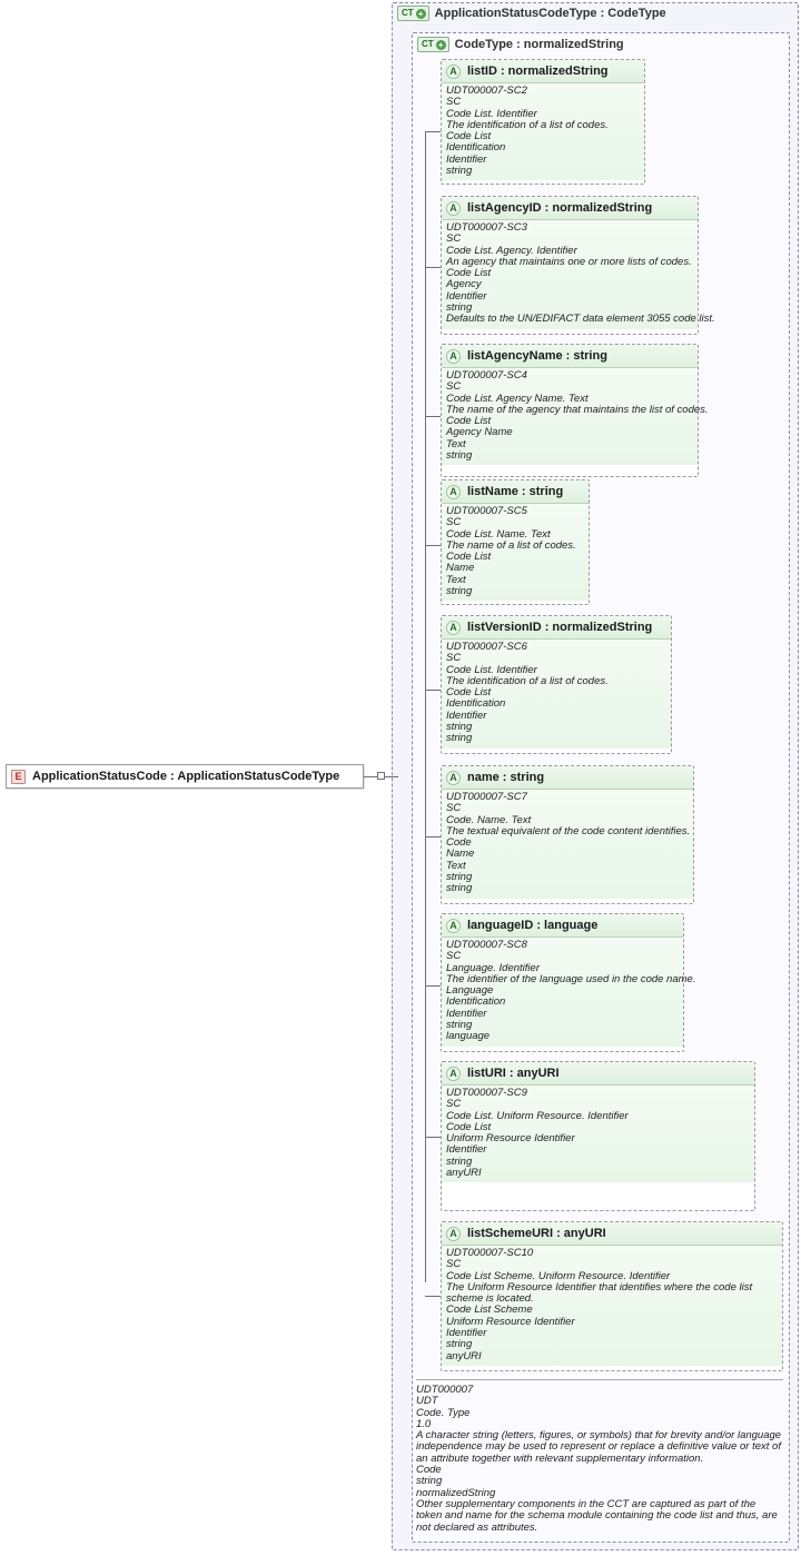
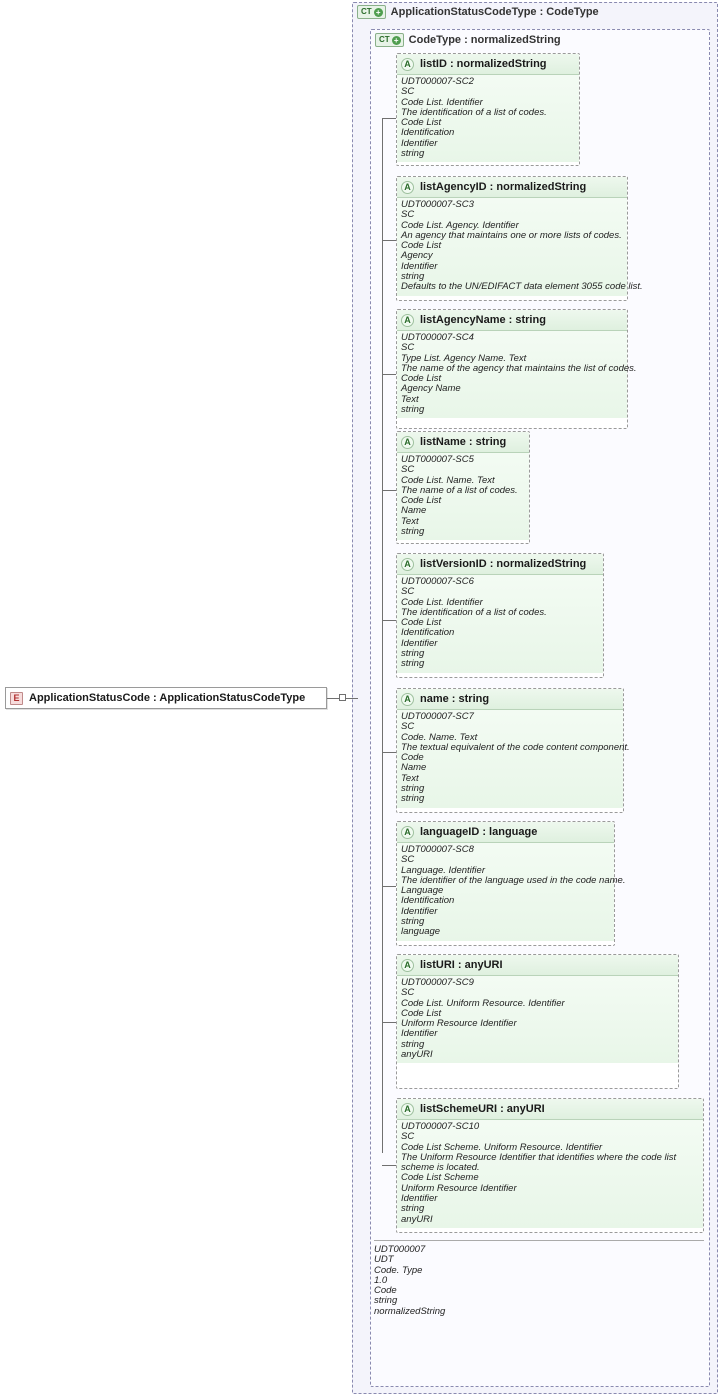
  CT +
  ApplicationStatusCodeType : CodeType
  CT +
  CodeType : normalizedString
  E
  ApplicationStatusCode : ApplicationStatusCodeType
  A
  listID : normalizedString
  UDT000007-SC2
  SC
  Code List. Identifier
  The identification of a list of codes.
  Code List
  Identification
  Identifier
  string
  A
  listAgencyID : normalizedString
  UDT000007-SC3
  SC
  Code List. Agency. Identifier
  An agency that maintains one or more lists of codes.
  Code List
  Agency
  Identifier
  string
  Defaults to the UN/EDIFACT data element 3055 code list.
  A
  listAgencyName : string
  UDT000007-SC4
  SC
- Code List. Agency Name. Text
+ Type List. Agency Name. Text
  The name of the agency that maintains the list of codes.
  Code List
  Agency Name
  Text
  string
  A
  listName : string
  UDT000007-SC5
  SC
  Code List. Name. Text
  The name of a list of codes.
  Code List
  Name
  Text
  string
  A
  listVersionID : normalizedString
  UDT000007-SC6
  SC
  Code List. Identifier
  The identification of a list of codes.
  Code List
  Identification
  Identifier
  string
  string
  A
  name : string
  UDT000007-SC7
  SC
  Code. Name. Text
- The textual equivalent of the code content identifies.
+ The textual equivalent of the code content component.
  Code
  Name
  Text
  string
  string
  A
  languageID : language
  UDT000007-SC8
  SC
  Language. Identifier
  The identifier of the language used in the code name.
  Language
  Identification
  Identifier
  string
  language
  A
  listURI : anyURI
  UDT000007-SC9
  SC
  Code List. Uniform Resource. Identifier
  Code List
  Uniform Resource Identifier
  Identifier
  string
  anyURI
  A
  listSchemeURI : anyURI
  UDT000007-SC10
  SC
  Code List Scheme. Uniform Resource. Identifier
  The Uniform Resource Identifier that identifies where the code list scheme is located.
  Code List Scheme
  Uniform Resource Identifier
  Identifier
  string
  anyURI
  UDT000007
  UDT
  Code. Type
  1.0
- A character string (letters, figures, or symbols) that for brevity and/or language independence may be used to represent or replace a definitive value or text of an attribute together with relevant supplementary information.
  Code
  string
  normalizedString
- Other supplementary components in the CCT are captured as part of the token and name for the schema module containing the code list and thus, are not declared as attributes.
